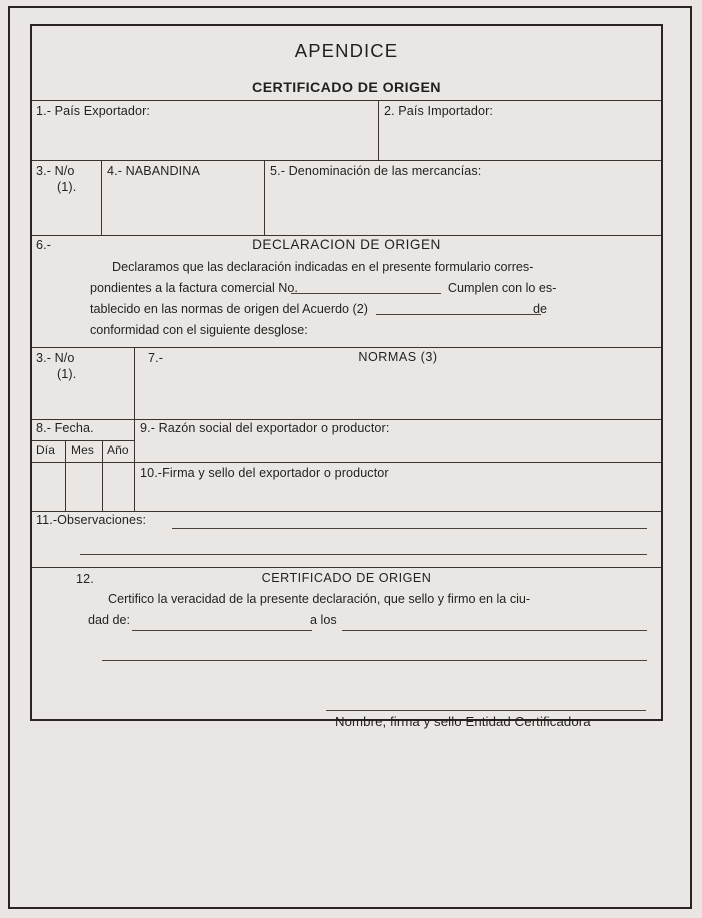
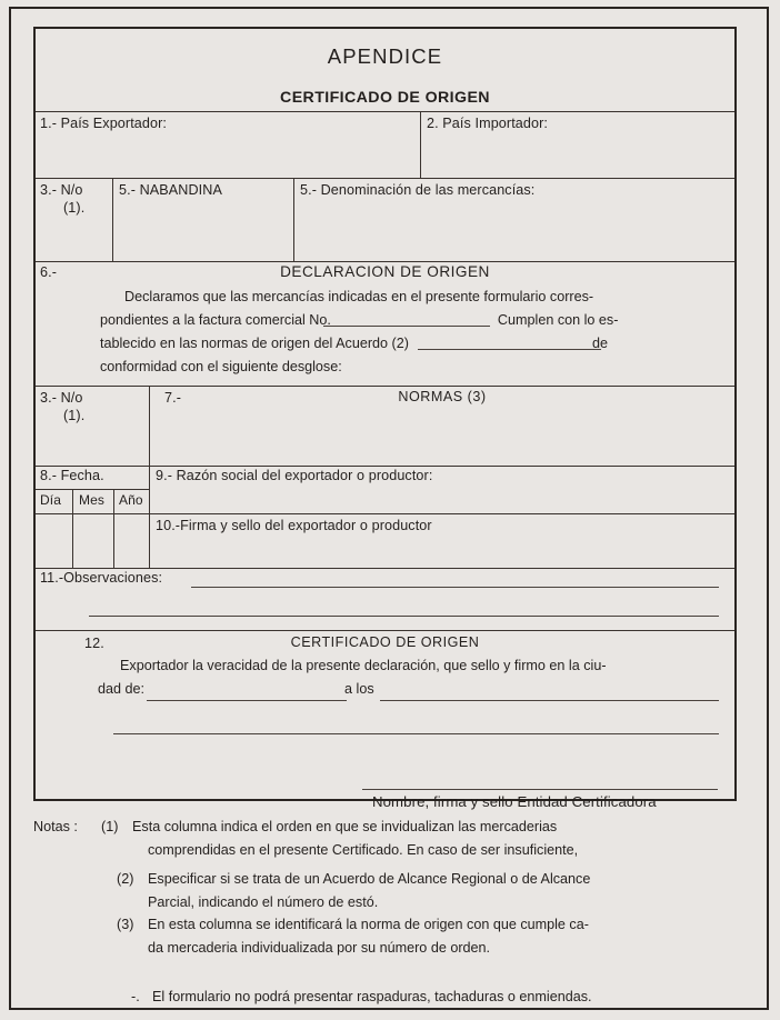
  APENDICE
  CERTIFICADO DE ORIGEN
  1.- País Exportador:
  2. País Importador:
  3.- N/o
  (1).
- 4.- NABANDINA
+ 5.- NABANDINA
  5.- Denominación de las mercancías:
  6.-
  DECLARACION DE ORIGEN
- Declaramos que las declaración indicadas en el presente formulario corres-
+ Declaramos que las mercancías indicadas en el presente formulario corres-
  pondientes a la factura comercial No. Cumplen con lo es-
  tablecido en las normas de origen del Acuerdo (2) de
  conformidad con el siguiente desglose:
  3.- N/o
  (1).
  7.-
  NORMAS (3)
  8.- Fecha.
  Día
  Mes
  Año
  9.- Razón social del exportador o productor:
  10.-Firma y sello del exportador o productor
  11.-Observaciones:
  12.
  CERTIFICADO DE ORIGEN
- Certifico la veracidad de la presente declaración, que sello y firmo en la ciu-
+ Exportador la veracidad de la presente declaración, que sello y firmo en la ciu-
  dad de: a los
  Nombre, firma y sello Entidad Certificadora
+ Notas :
+ (1)
+ Esta columna indica el orden en que se invidualizan las mercaderias
+ comprendidas en el presente Certificado. En caso de ser insuficiente,
+ (2)
+ Especificar si se trata de un Acuerdo de Alcance Regional o de Alcance
+ Parcial, indicando el número de estó.
+ (3)
+ En esta columna se identificará la norma de origen con que cumple ca-
+ da mercaderia individualizada por su número de orden.
+ -.
+ El formulario no podrá presentar raspaduras, tachaduras o enmiendas.
